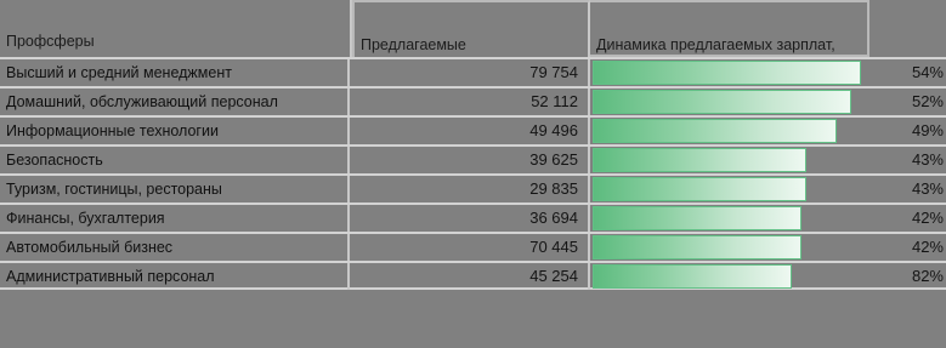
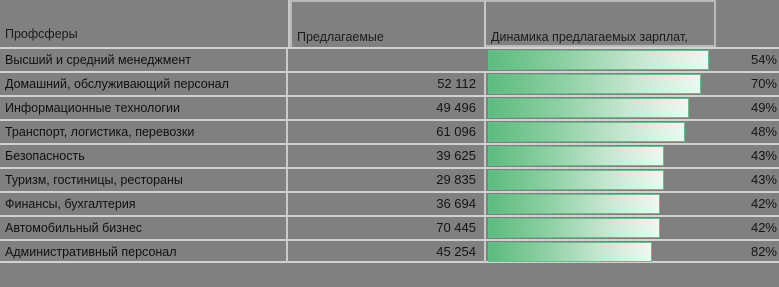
  Профсферы
  Предлагаемые
  Динамика предлагаемых зарплат,
  Высший и средний менеджмент
- 79 754
  54%
  Домашний, обслуживающий персонал
  52 112
- 52%
+ 70%
  Информационные технологии
  49 496
  49%
+ Транспорт, логистика, перевозки
+ 61 096
+ 48%
  Безопасность
  39 625
  43%
  Туризм, гостиницы, рестораны
  29 835
  43%
  Финансы, бухгалтерия
  36 694
  42%
  Автомобильный бизнес
  70 445
  42%
  Административный персонал
  45 254
  82%
